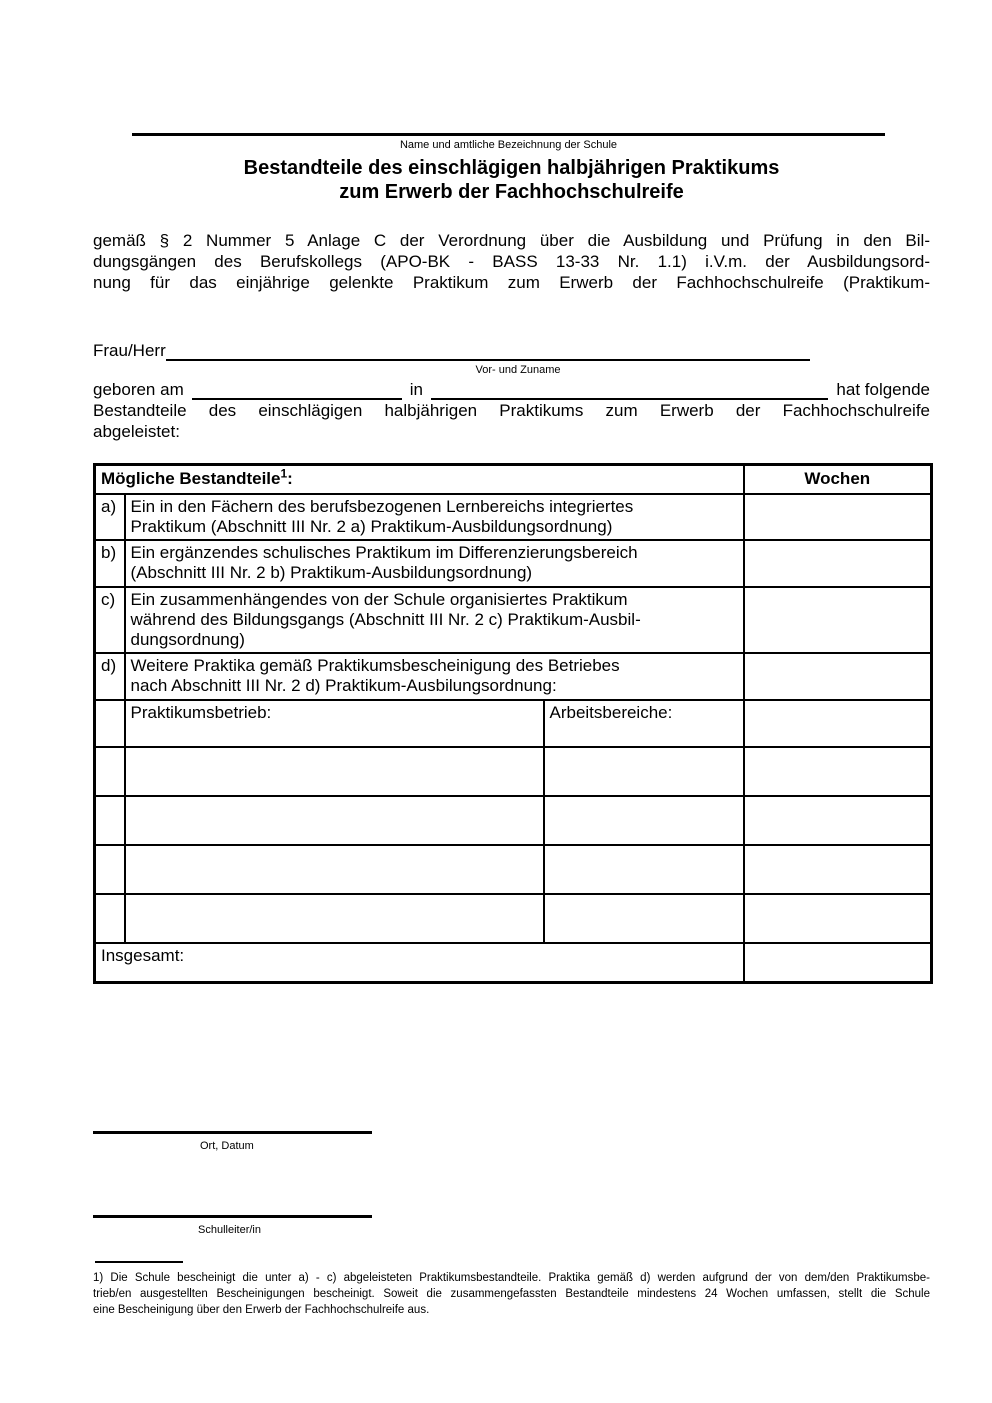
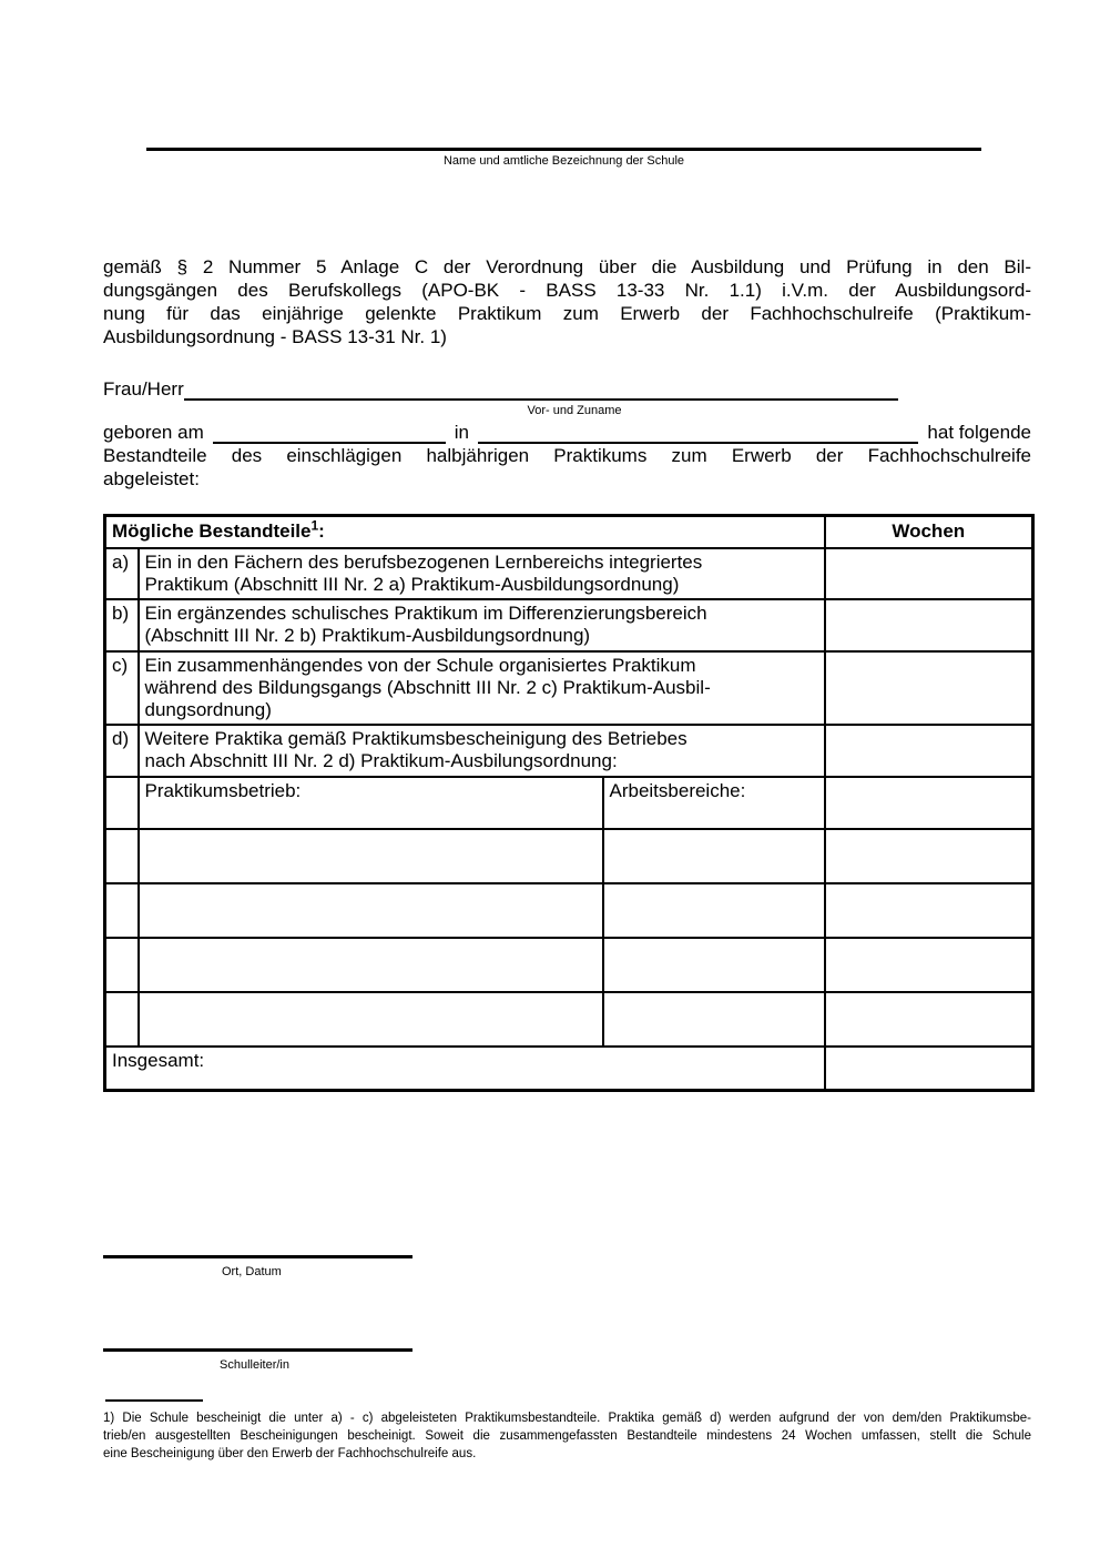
  Name und amtliche Bezeichnung der Schule
- Bestandteile des einschlägigen halbjährigen Praktikums
- zum Erwerb der Fachhochschulreife
  gemäß § 2 Nummer 5 Anlage C der Verordnung über die Ausbildung und Prüfung in den Bil-
  dungsgängen des Berufskollegs (APO-BK - BASS 13-33 Nr. 1.1) i.V.m. der Ausbildungsord-
  nung für das einjährige gelenkte Praktikum zum Erwerb der Fachhochschulreife (Praktikum-
+ Ausbildungsordnung - BASS 13-31 Nr. 1)
  Frau/Herr
  Vor- und Zuname
  geboren am
  in
  hat folgende
  Bestandteile des einschlägigen halbjährigen Praktikums zum Erwerb der Fachhochschulreife
  abgeleistet:
  Mögliche Bestandteile1:	Wochen
  a)	Ein in den Fächern des berufsbezogenen Lernbereichs integriertes Praktikum (Abschnitt III Nr. 2 a) Praktikum-Ausbildungsordnung)
  b)	Ein ergänzendes schulisches Praktikum im Differenzierungsbereich (Abschnitt III Nr. 2 b) Praktikum-Ausbildungsordnung)
  c)	Ein zusammenhängendes von der Schule organisiertes Praktikum während des Bildungsgangs (Abschnitt III Nr. 2 c) Praktikum-Ausbil- dungsordnung)
  d)	Weitere Praktika gemäß Praktikumsbescheinigung des Betriebes nach Abschnitt III Nr. 2 d) Praktikum-Ausbilungsordnung:
  	Praktikumsbetrieb:	Arbeitsbereiche:
  Insgesamt:
  Ort, Datum
  Schulleiter/in
  1) Die Schule bescheinigt die unter a) - c) abgeleisteten Praktikumsbestandteile. Praktika gemäß d) werden aufgrund der von dem/den Praktikumsbe-
  trieb/en ausgestellten Bescheinigungen bescheinigt. Soweit die zusammengefassten Bestandteile mindestens 24 Wochen umfassen, stellt die Schule
  eine Bescheinigung über den Erwerb der Fachhochschulreife aus.
